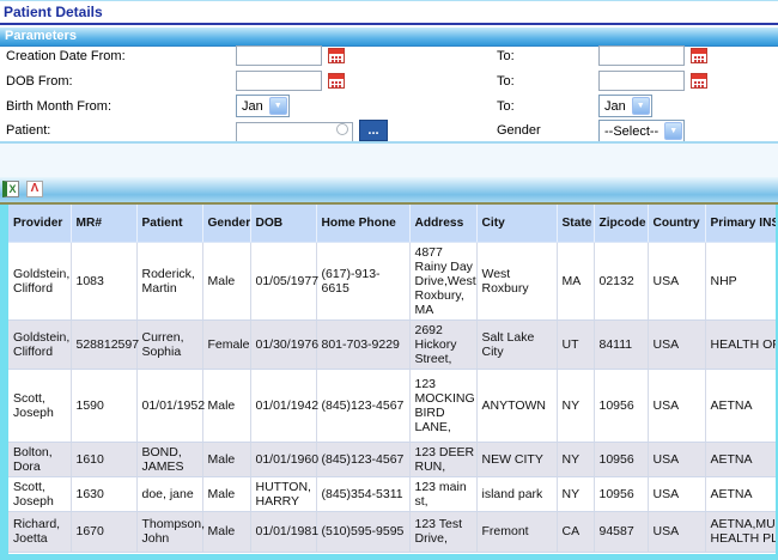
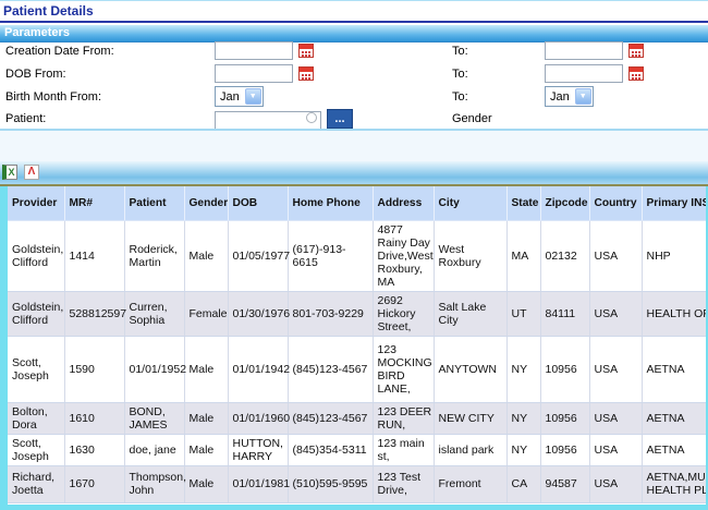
  Patient Details
  Parameters
  Creation Date From:
  To:
  DOB From:
  To:
  Birth Month From:
  Jan
  To:
  Jan
  Patient:
  ...
  Gender
- --Select--
  X
  Λ
  Provider	MR#	Patient	Gender	DOB	Home Phone	Address	City	State	Zipcode	Country	Primary IN
- Goldstein, Clifford	1083	Roderick, Martin	Male	01/05/1977	(617)-913-6615	4877 Rainy Day Drive,West Roxbury, MA	West Roxbury	MA	02132	USA	NHP
+ Goldstein, Clifford	1414	Roderick, Martin	Male	01/05/1977	(617)-913-6615	4877 Rainy Day Drive,West Roxbury, MA	West Roxbury	MA	02132	USA	NHP
  Goldstein, Clifford	528812597	Curren, Sophia	Female	01/30/1976	801-703-9229	2692 Hickory Street,	Salt Lake City	UT	84111	USA	HEALTH O
  Scott, Joseph	1590	01/01/1952	Male	01/01/1942	(845)123-4567	123 MOCKING BIRD LANE,	ANYTOWN	NY	10956	USA	AETNA
  Bolton, Dora	1610	BOND, JAMES	Male	01/01/1960	(845)123-4567	123 DEER RUN,	NEW CITY	NY	10956	USA	AETNA
  Scott, Joseph	1630	doe, jane	Male	HUTTON, HARRY	(845)354-5311	123 main st,	island park	NY	10956	USA	AETNA
  Richard, Joetta	1670	Thompson, John	Male	01/01/1981	(510)595-9595	123 Test Drive,	Fremont	CA	94587	USA	AETNA,MU HEALTH PL
